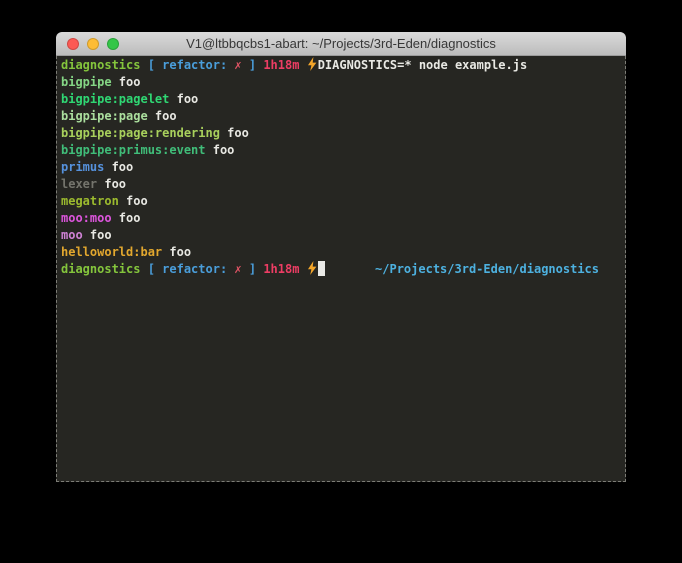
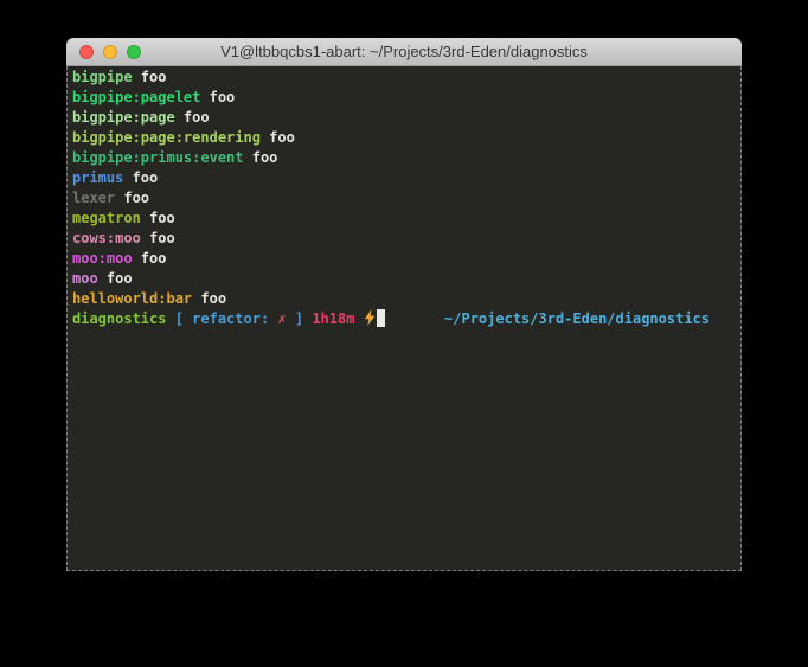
  V1@ltbbqcbs1-abart: ~/Projects/3rd-Eden/diagnostics
- diagnostics [ refactor: ✗ ] 1h18m DIAGNOSTICS=* node example.js
  bigpipe foo
  bigpipe:pagelet foo
  bigpipe:page foo
  bigpipe:page:rendering foo
  bigpipe:primus:event foo
  primus foo
  lexer foo
  megatron foo
+ cows:moo foo
  moo:moo foo
  moo foo
  helloworld:bar foo
  diagnostics [ refactor: ✗ ] 1h18m
  ~/Projects/3rd-Eden/diagnostics
